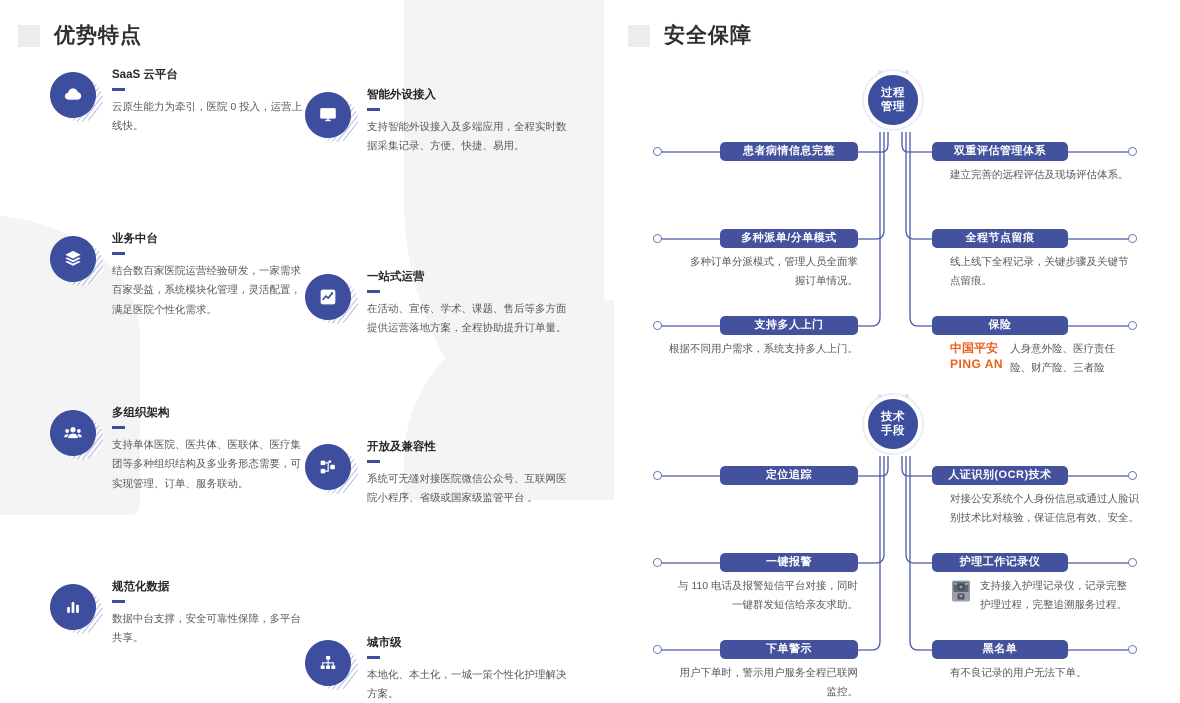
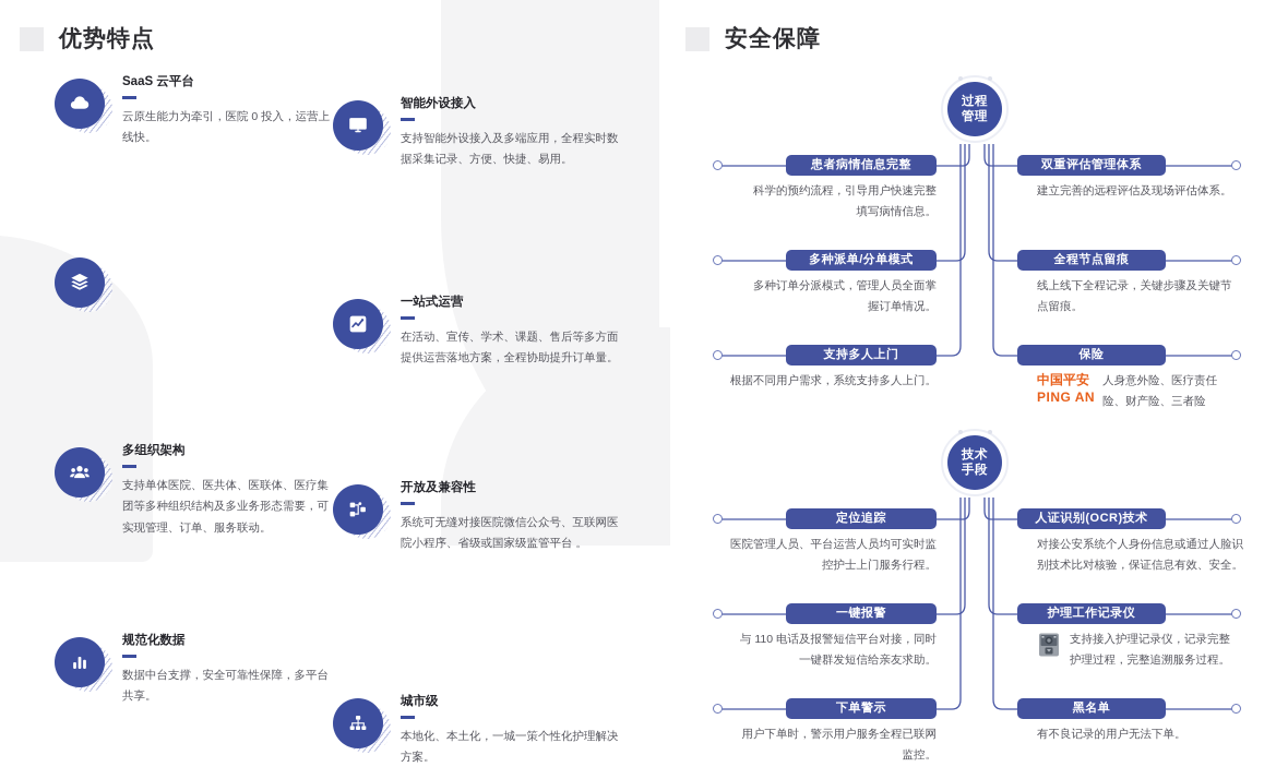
  优势特点
  SaaS 云平台
  云原生能力为牵引，医院 0 投入，运营上线快。
  智能外设接入
  支持智能外设接入及多端应用，全程实时数据采集记录、方便、快捷、易用。
- 业务中台
- 结合数百家医院运营经验研发，一家需求百家受益，系统模块化管理，灵活配置，满足医院个性化需求。
  一站式运营
  在活动、宣传、学术、课题、售后等多方面提供运营落地方案，全程协助提升订单量。
  多组织架构
  支持单体医院、医共体、医联体、医疗集团等多种组织结构及多业务形态需要，可实现管理、订单、服务联动。
  开放及兼容性
  系统可无缝对接医院微信公众号、互联网医院小程序、省级或国家级监管平台 。
  规范化数据
  数据中台支撑，安全可靠性保障，多平台共享。
  城市级
  本地化、本土化，一城一策个性化护理解决方案。
  安全保障
  过程
  管理
  技术
  手段
  患者病情信息完整
+ 科学的预约流程，引导用户快速完整填写病情信息。
  双重评估管理体系
  建立完善的远程评估及现场评估体系。
  多种派单/分单模式
  多种订单分派模式，管理人员全面掌握订单情况。
  全程节点留痕
  线上线下全程记录，关键步骤及关键节点留痕。
  支持多人上门
  根据不同用户需求，系统支持多人上门。
  保险
  中国平安
  PING AN
  人身意外险、医疗责任险、财产险、三者险
  定位追踪
+ 医院管理人员、平台运营人员均可实时监控护士上门服务行程。
  人证识别(OCR)技术
  对接公安系统个人身份信息或通过人脸识别技术比对核验，保证信息有效、安全。
  一键报警
  与 110 电话及报警短信平台对接，同时一键群发短信给亲友求助。
  护理工作记录仪
  支持接入护理记录仪，记录完整护理过程，完整追溯服务过程。
  下单警示
  用户下单时，警示用户服务全程已联网监控。
  黑名单
  有不良记录的用户无法下单。
